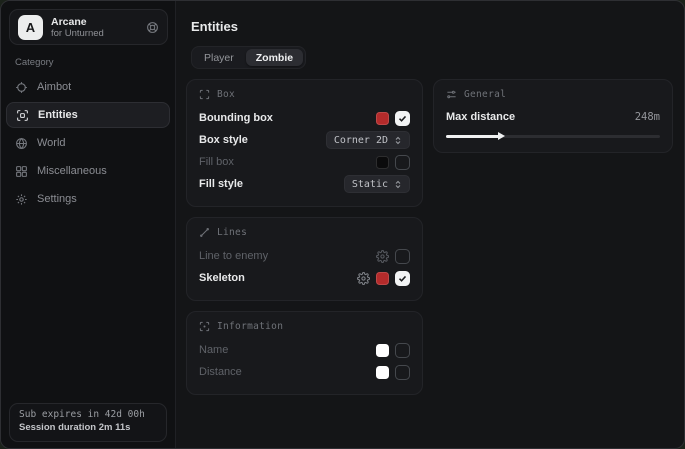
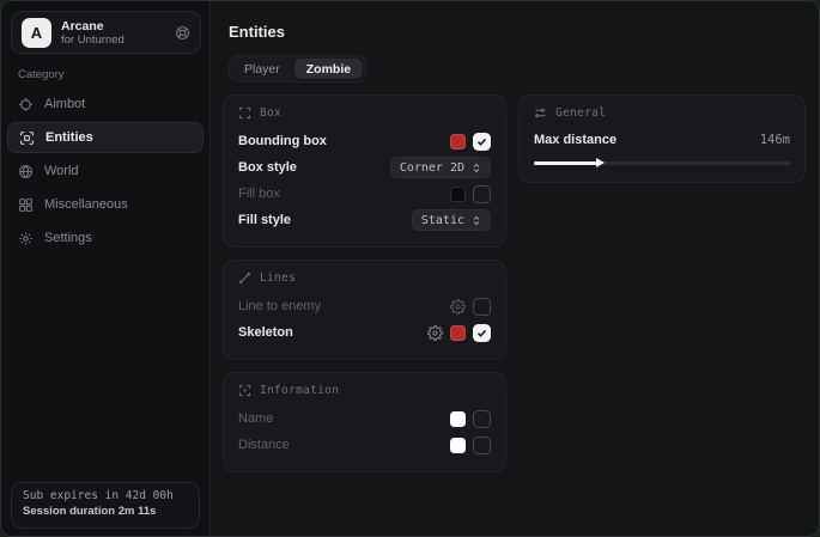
  A
  Arcane
  for Unturned
  Category
  Aimbot
  Entities
  World
  Miscellaneous
  Settings
  Sub expires in 42d 00h
  Session duration 2m 11s
  Entities
  Player
  Zombie
  Box
  Bounding box
  Box style
  Corner 2D
  Fill box
  Fill style
  Static
  Lines
  Line to enemy
  Skeleton
  Information
  Name
  Distance
  General
  Max distance
- 248m
+ 146m
